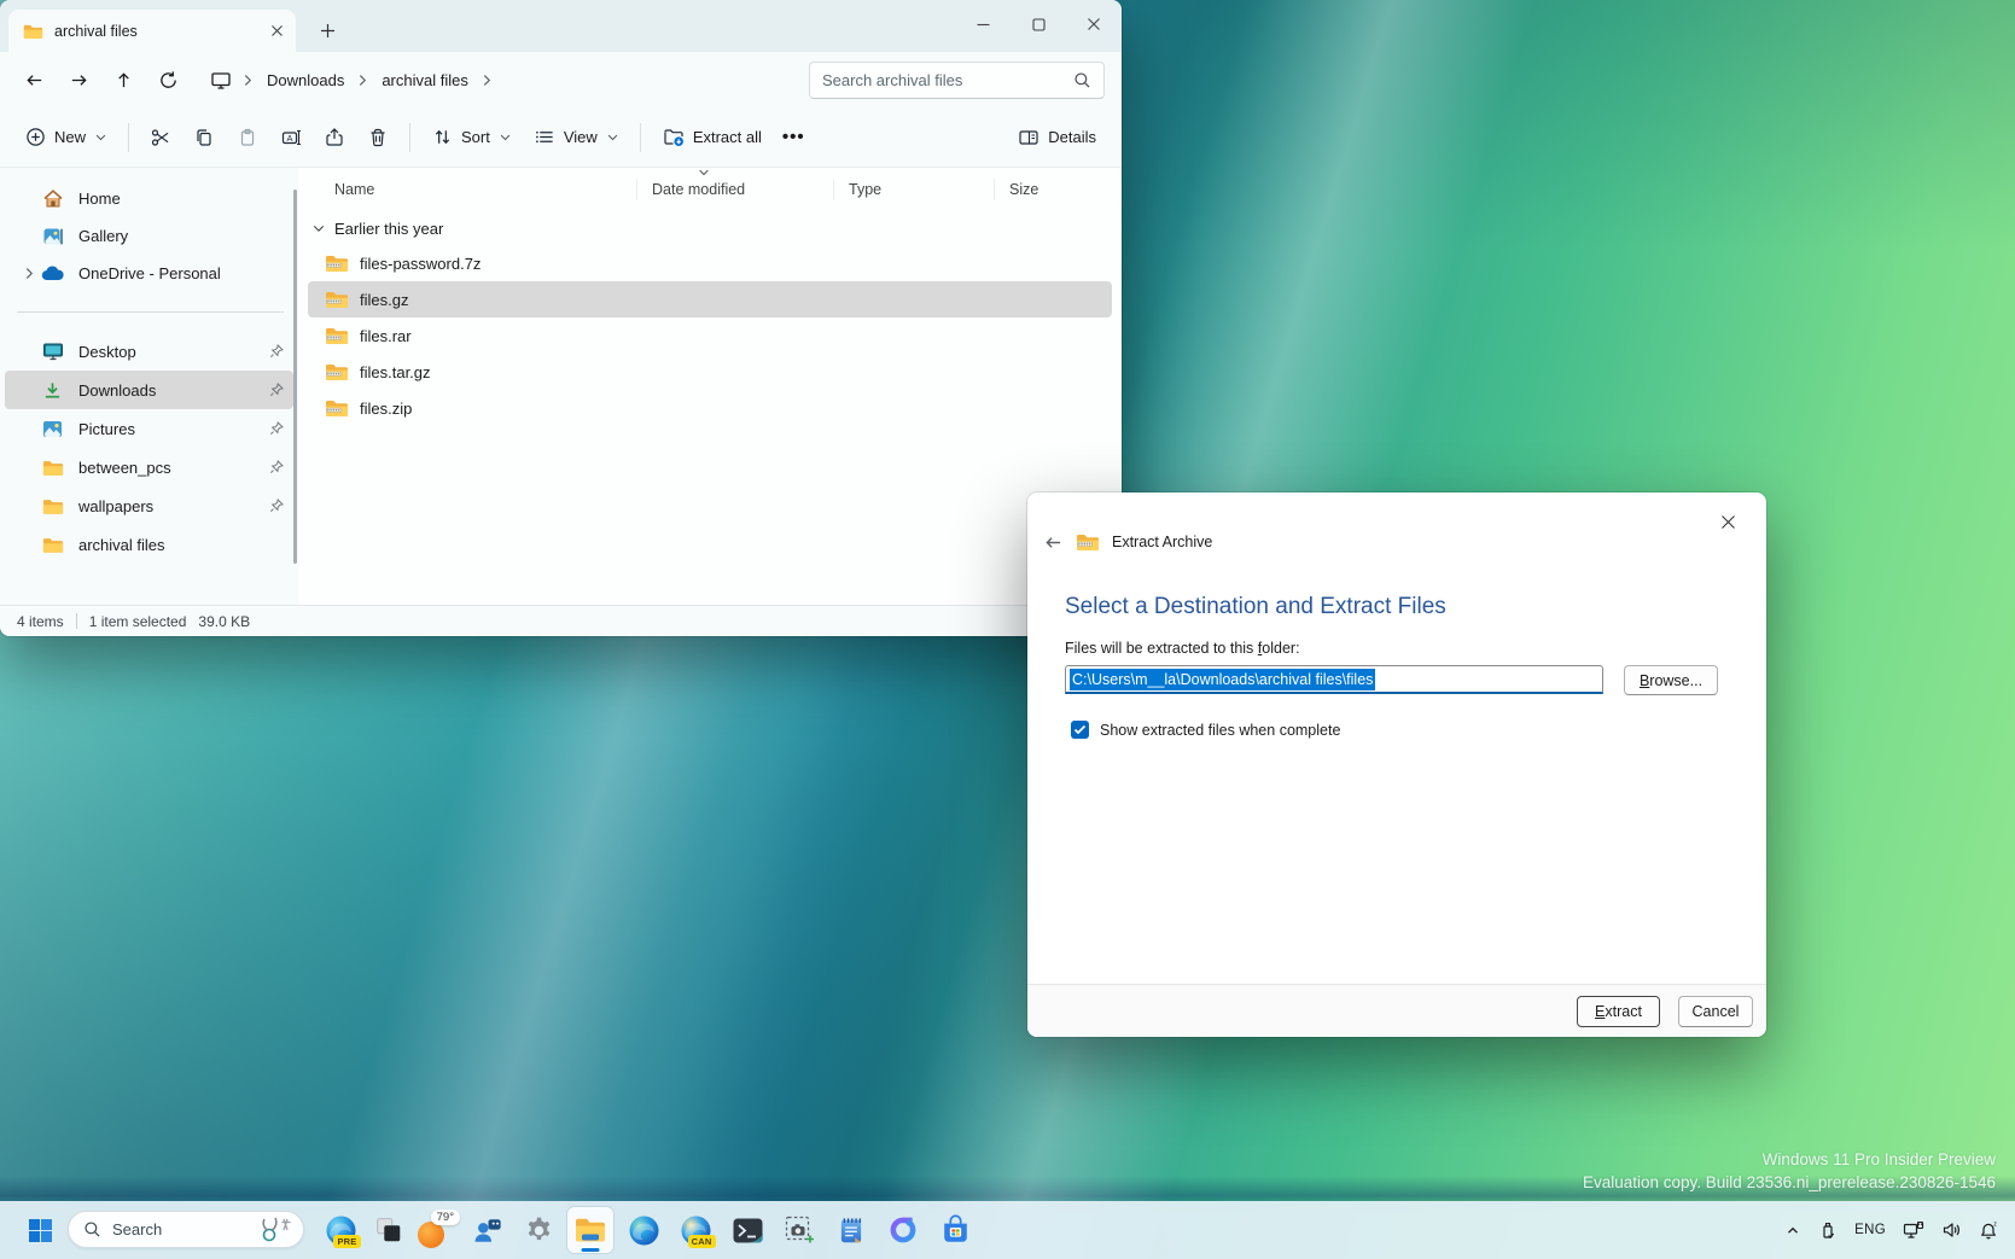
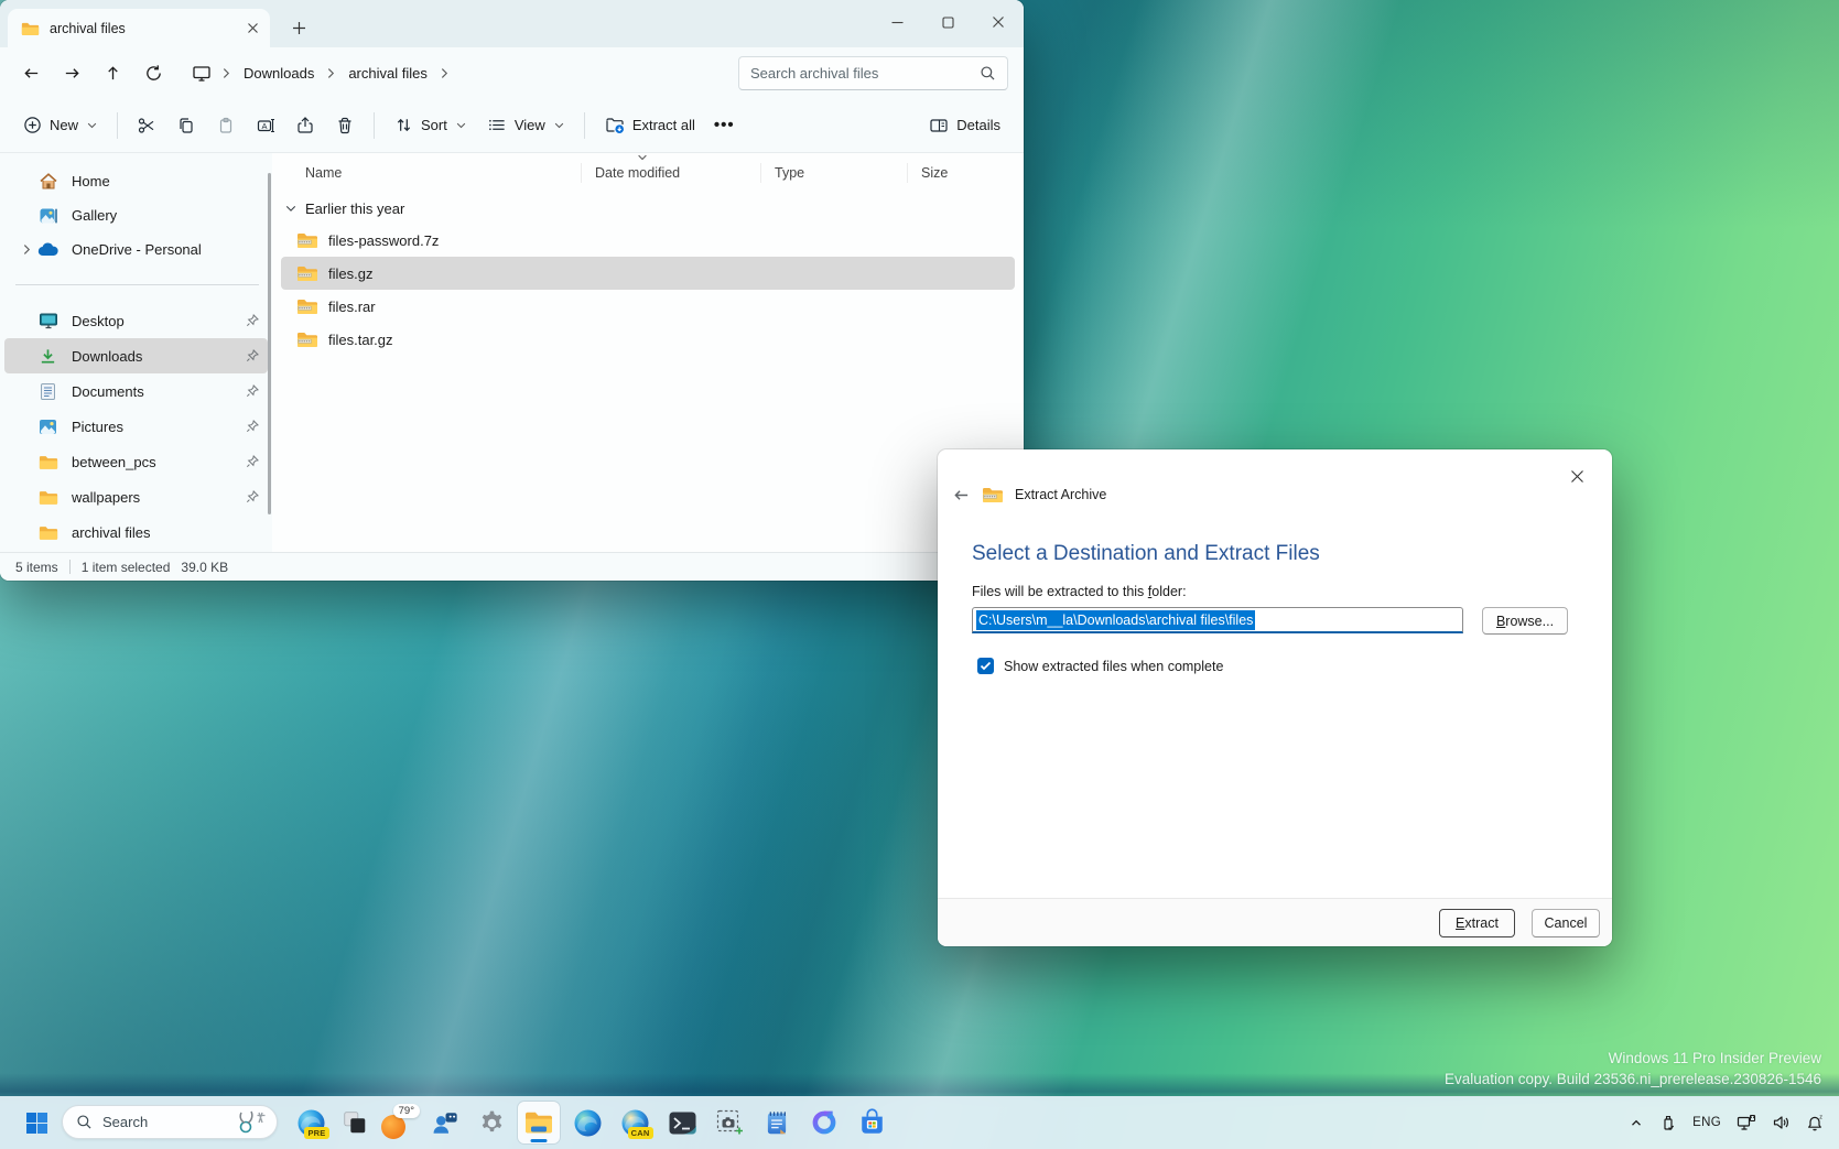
  Windows 11 Pro Insider Preview
  Evaluation copy. Build 23536.ni_prerelease.230826-1546
  archival files
  Downloads
  archival files
  Search archival files
  New
  A
  Sort
  View
  Extract all
  •••
  Details
  Home
  Gallery
  OneDrive - Personal
  Desktop
  Downloads
+ Documents
  Pictures
  between_pcs
  wallpapers
  archival files
  Name
  Date modified
  Type
  Size
  Earlier this year
  files-password.7z
  files.gz
  files.rar
  files.tar.gz
- files.zip
- 4 items
+ 5 items
  1 item selected
  39.0 KB
  Extract Archive
  Select a Destination and Extract Files
  Files will be extracted to this folder:
  C:\Users\m__la\Downloads\archival files\files
  Browse...
  Show extracted files when complete
  Extract
  Cancel
  Search
  PRE
  79°
  CAN
  ENG
